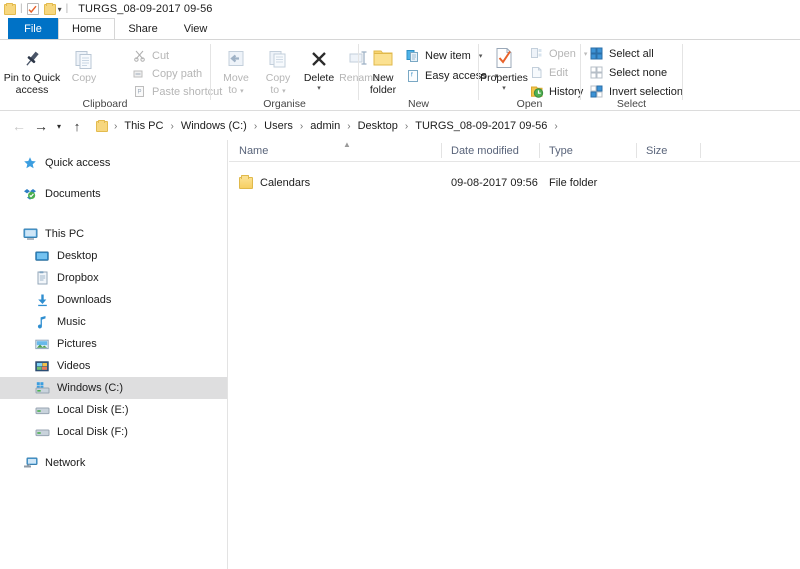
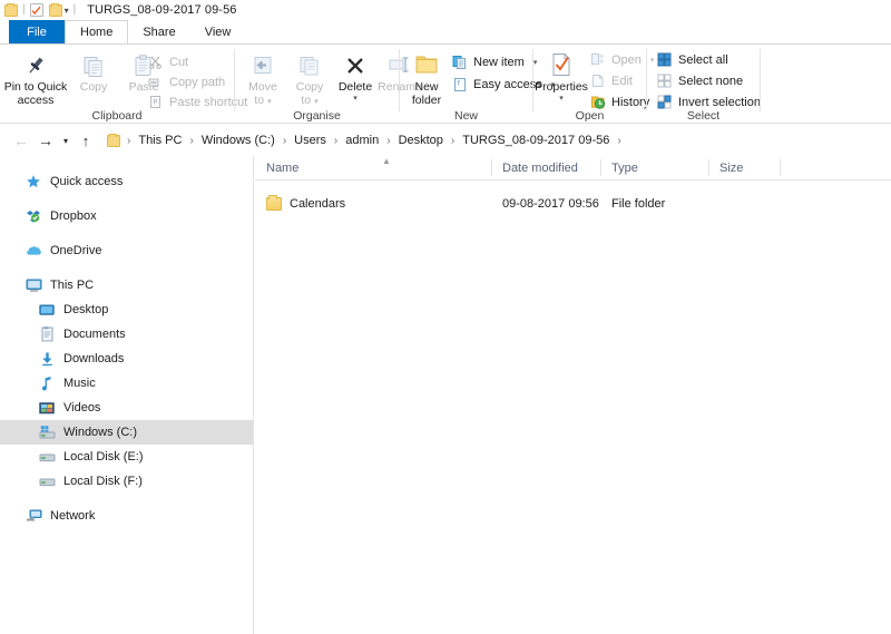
  |
  ▾
  |
  TURGS_08-09-2017 09-56
  File
  Home
  Share
  View
  Pin to Quick
  access
  Copy
+ Paste
  Cut
  Copy path
  Paste shortut
  Clipboard
  Move
  Copy
  Delete
  Rename
  Organise
  New
  folder
  New item
  Easy acces
  New
  Properties
  Open
  Edit
  Histor
  Open
  Select all
  Select none
  Invert selection
  Select
  ←
  →
  ▾
  ↑
  ›
  This PC
  ›
  Windows (C:)
  ›
  Users
  ›
  admin
  ›
  Desktop
  ›
  TURGS_08-09-2017 09-56
  ›
  Quick access
- Documents
+ Dropbox
+ OneDrive
  This PC
  Desktop
- Dropbox
+ Documents
  Downloads
  Music
- Pictures
  Videos
  Windows (C:)
  Local Disk (E:)
  Local Disk (F:)
  Network
  ▲
  Name
  Date modified
  Type
  Size
  Calendars
  09-08-2017 09:56
  File folder
